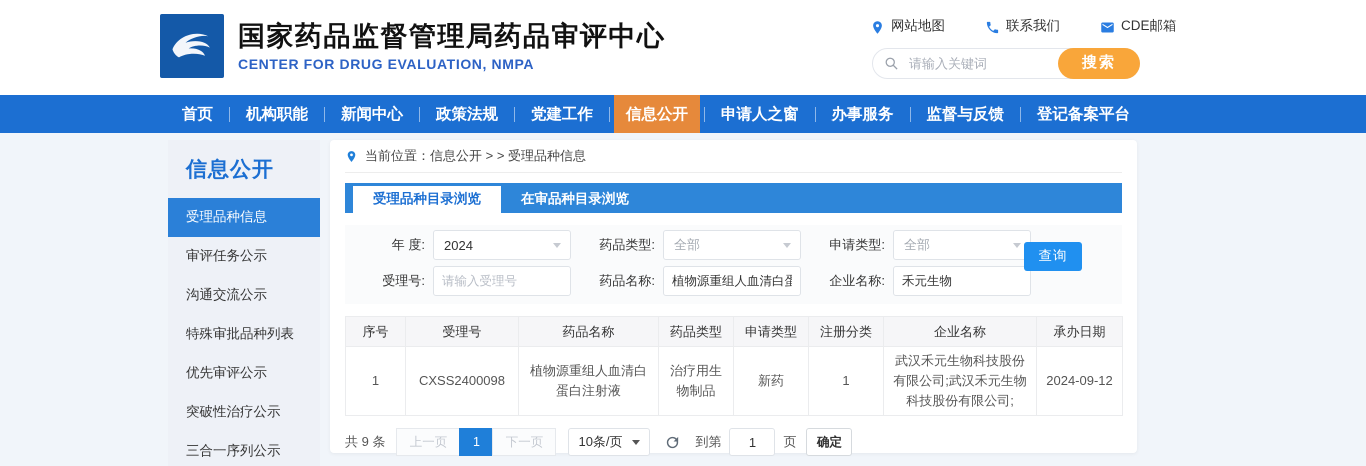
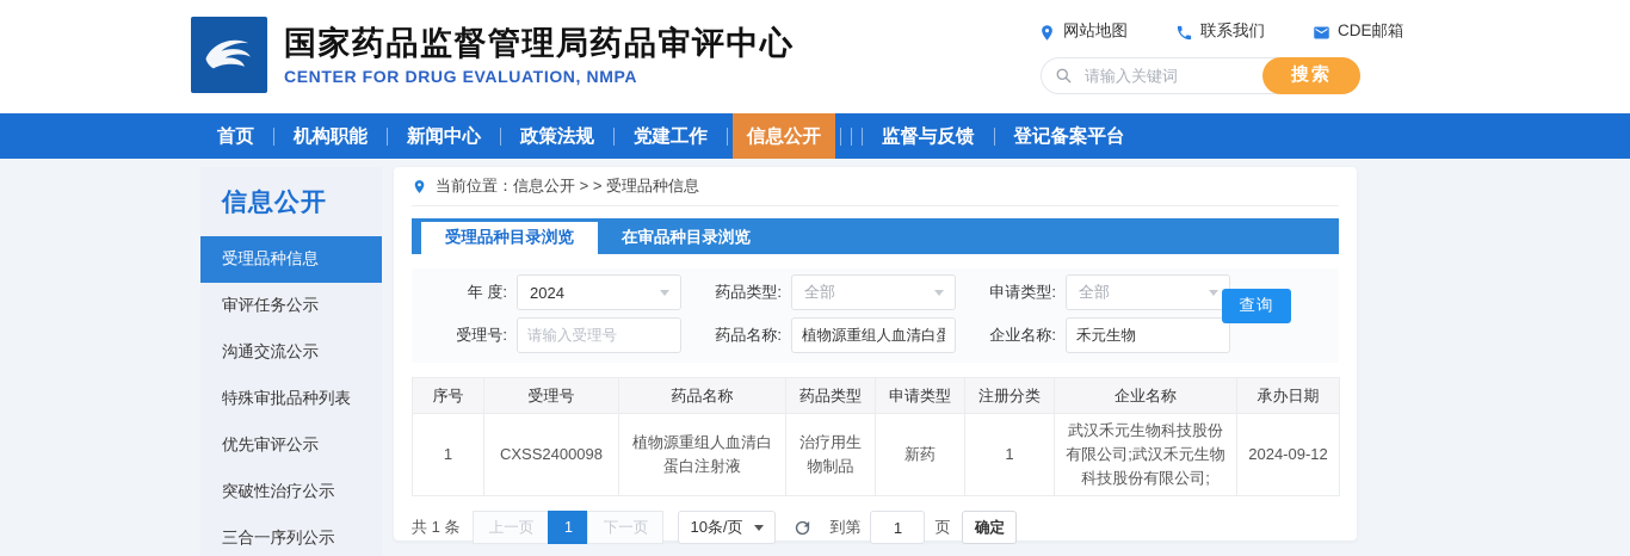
  国家药品监督管理局药品审评中心
  CENTER FOR DRUG EVALUATION, NMPA
  网站地图
  联系我们
  CDE邮箱
  请输入关键词
  搜索
  首页
  机构职能
  新闻中心
  政策法规
  党建工作
  信息公开
- 申请人之窗
- 办事服务
  监督与反馈
  登记备案平台
  信息公开
  受理品种信息
  审评任务公示
  沟通交流公示
  特殊审批品种列表
  优先审评公示
  突破性治疗公示
  三合一序列公示
  当前位置：信息公开 > > 受理品种信息
  受理品种目录浏览
  在审品种目录浏览
  年 度:
  2024
  药品类型:
  全部
  申请类型:
  全部
  受理号:
  请输入受理号
  药品名称:
  植物源重组人血清白蛋
  企业名称:
  禾元生物
  查询
  序号	受理号	药品名称	药品类型	申请类型	注册分类	企业名称	承办日期
  1	CXSS2400098	植物源重组人血清白蛋白注射液	治疗用生物制品	新药	1	武汉禾元生物科技股份有限公司;武汉禾元生物科技股份有限公司;	2024-09-12
- 共 9 条
+ 共 1 条
  上一页
  1
  下一页
  10条/页
  到第
  1
  页
  确定
